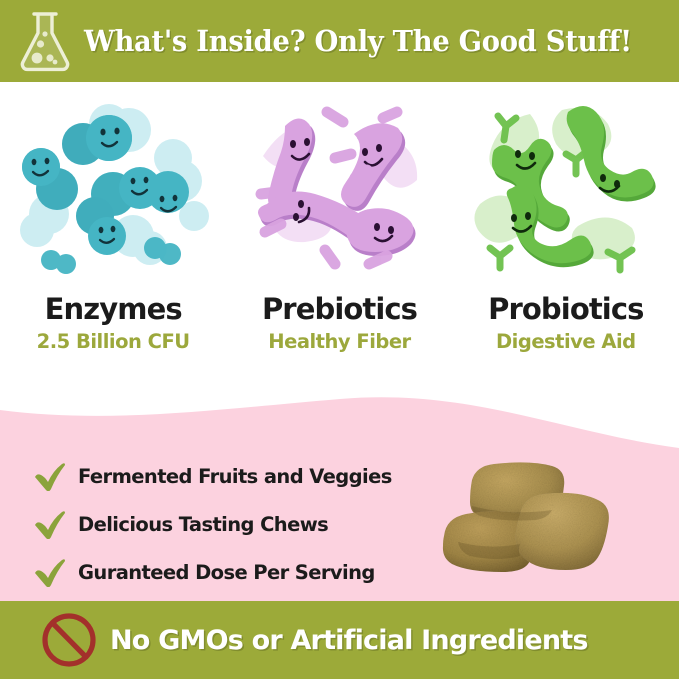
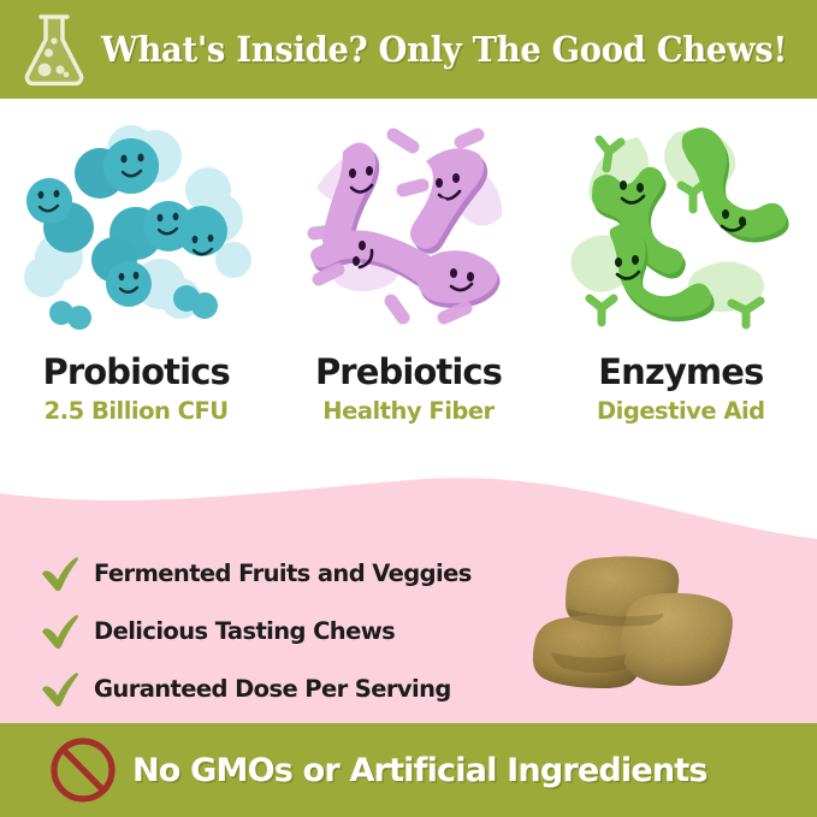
- What's Inside? Only The Good Stuff!
+ What's Inside? Only The Good Chews!
- Enzymes
+ Probiotics
  2.5 Billion CFU
  Prebiotics
  Healthy Fiber
- Probiotics
+ Enzymes
  Digestive Aid
  Fermented Fruits and Veggies
  Delicious Tasting Chews
  Guranteed Dose Per Serving
  No GMOs or Artificial Ingredients
